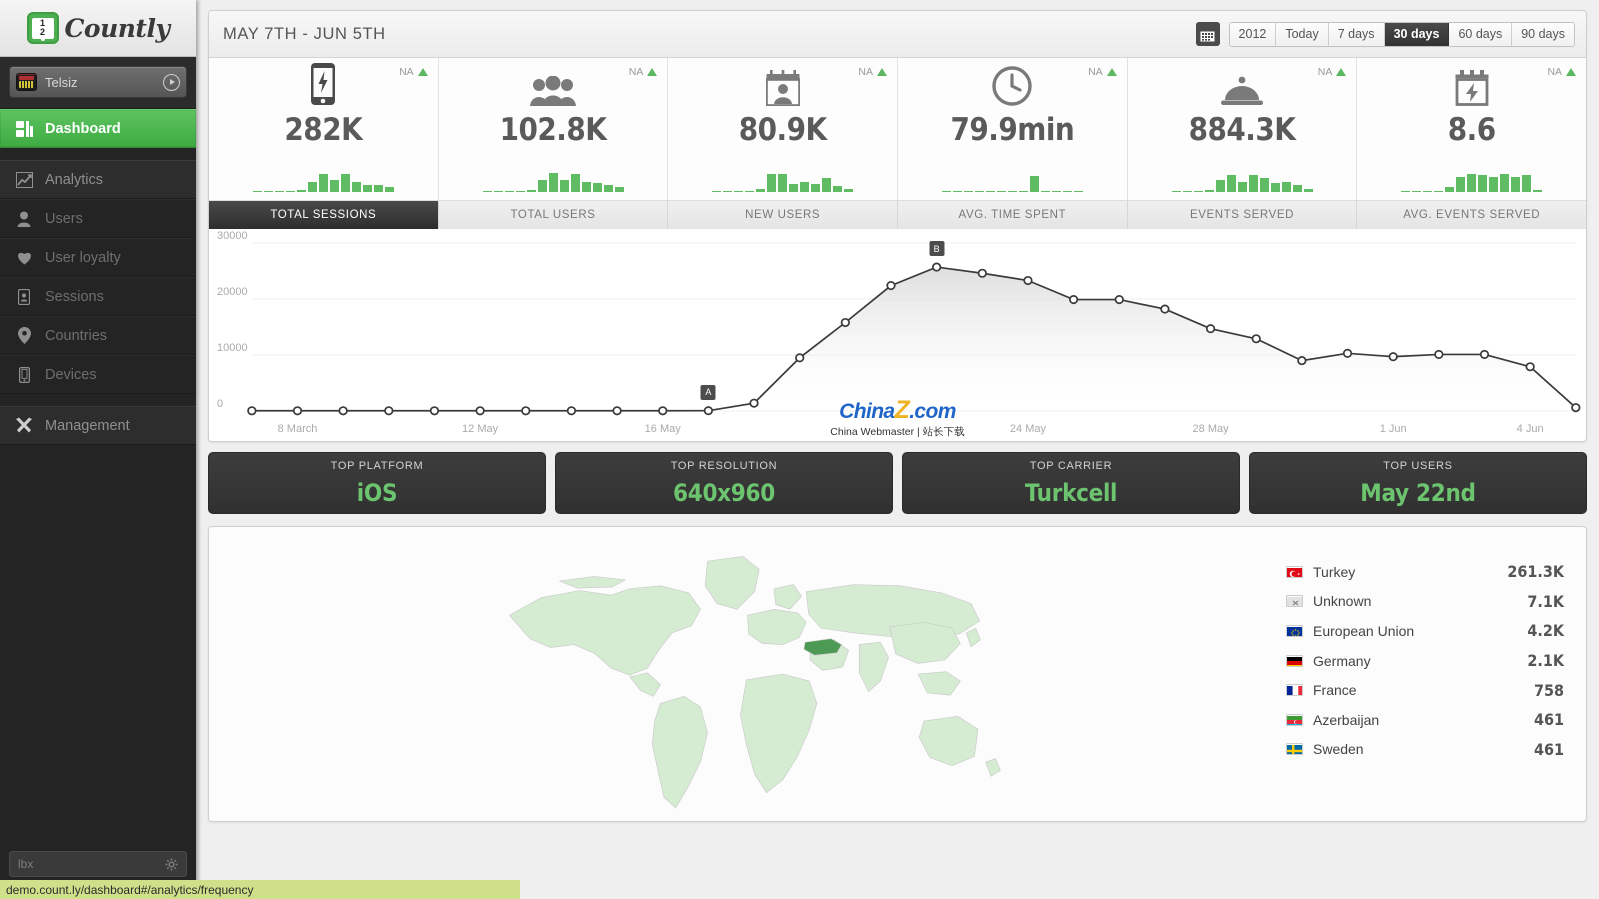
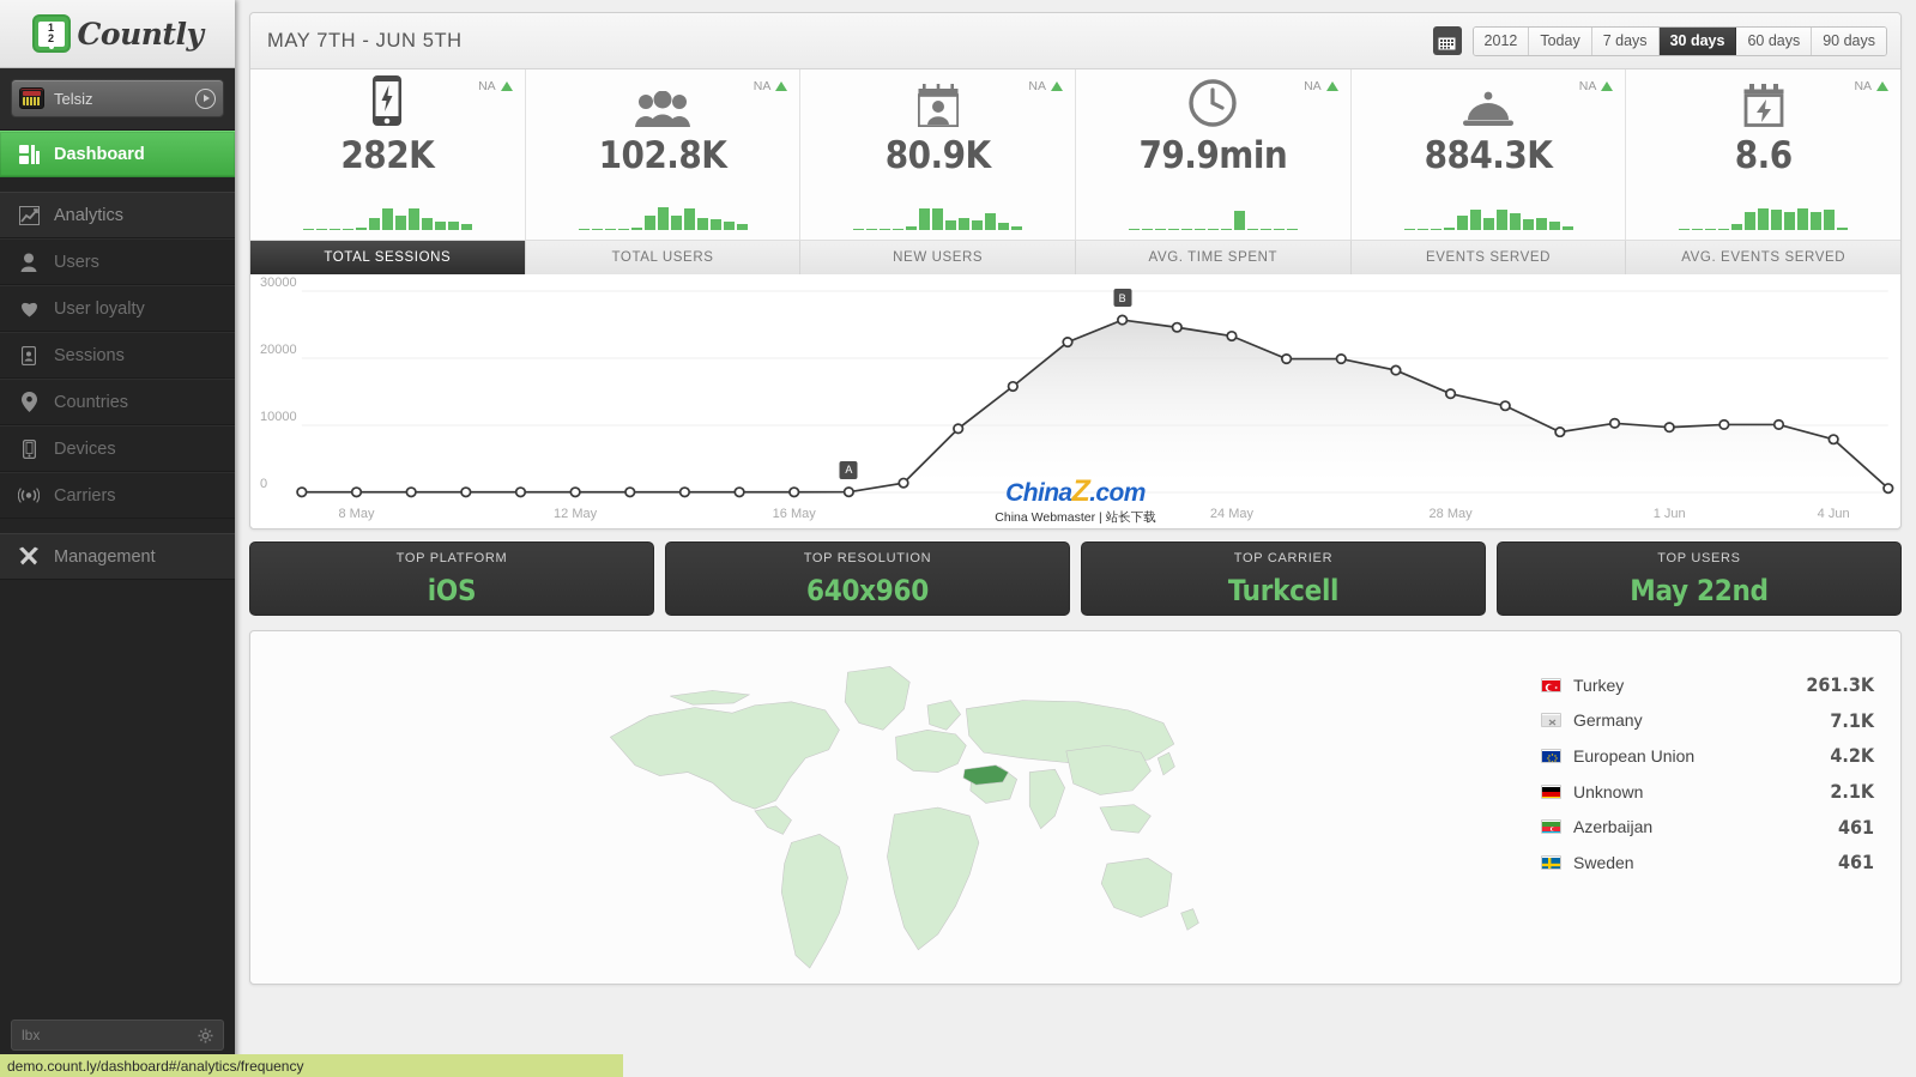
  1
  2
  Countly
  Telsiz
  Dashboard
  Analytics
  Users
  User loyalty
  Sessions
  Countries
  Devices
+ Carriers
  Management
  lbx
  MAY 7TH - JUN 5TH
  2012
  Today
  7 days
  30 days
  60 days
  90 days
  NA
  282K
  NA
  102.8K
  NA
  80.9K
  NA
  79.9min
  NA
  884.3K
  NA
  8.6
  TOTAL SESSIONS
  TOTAL USERS
  NEW USERS
  AVG. TIME SPENT
  EVENTS SERVED
  AVG. EVENTS SERVED
  0
  10000
  20000
  30000
- 8 March
+ 8 May
  12 May
  16 May
  24 May
  28 May
  1 Jun
  4 Jun
  A
  B
  ChinaZ.com
  China Webmaster | 站长下载
  TOP PLATFORM
  iOS
  TOP RESOLUTION
  640x960
  TOP CARRIER
  Turkcell
  TOP USERS
  May 22nd
  Turkey
  261.3K
- Unknown
+ Germany
  7.1K
  European Union
  4.2K
- Germany
+ Unknown
  2.1K
- France
- 758
  Azerbaijan
  461
  Sweden
  461
  demo.count.ly/dashboard#/analytics/frequency
